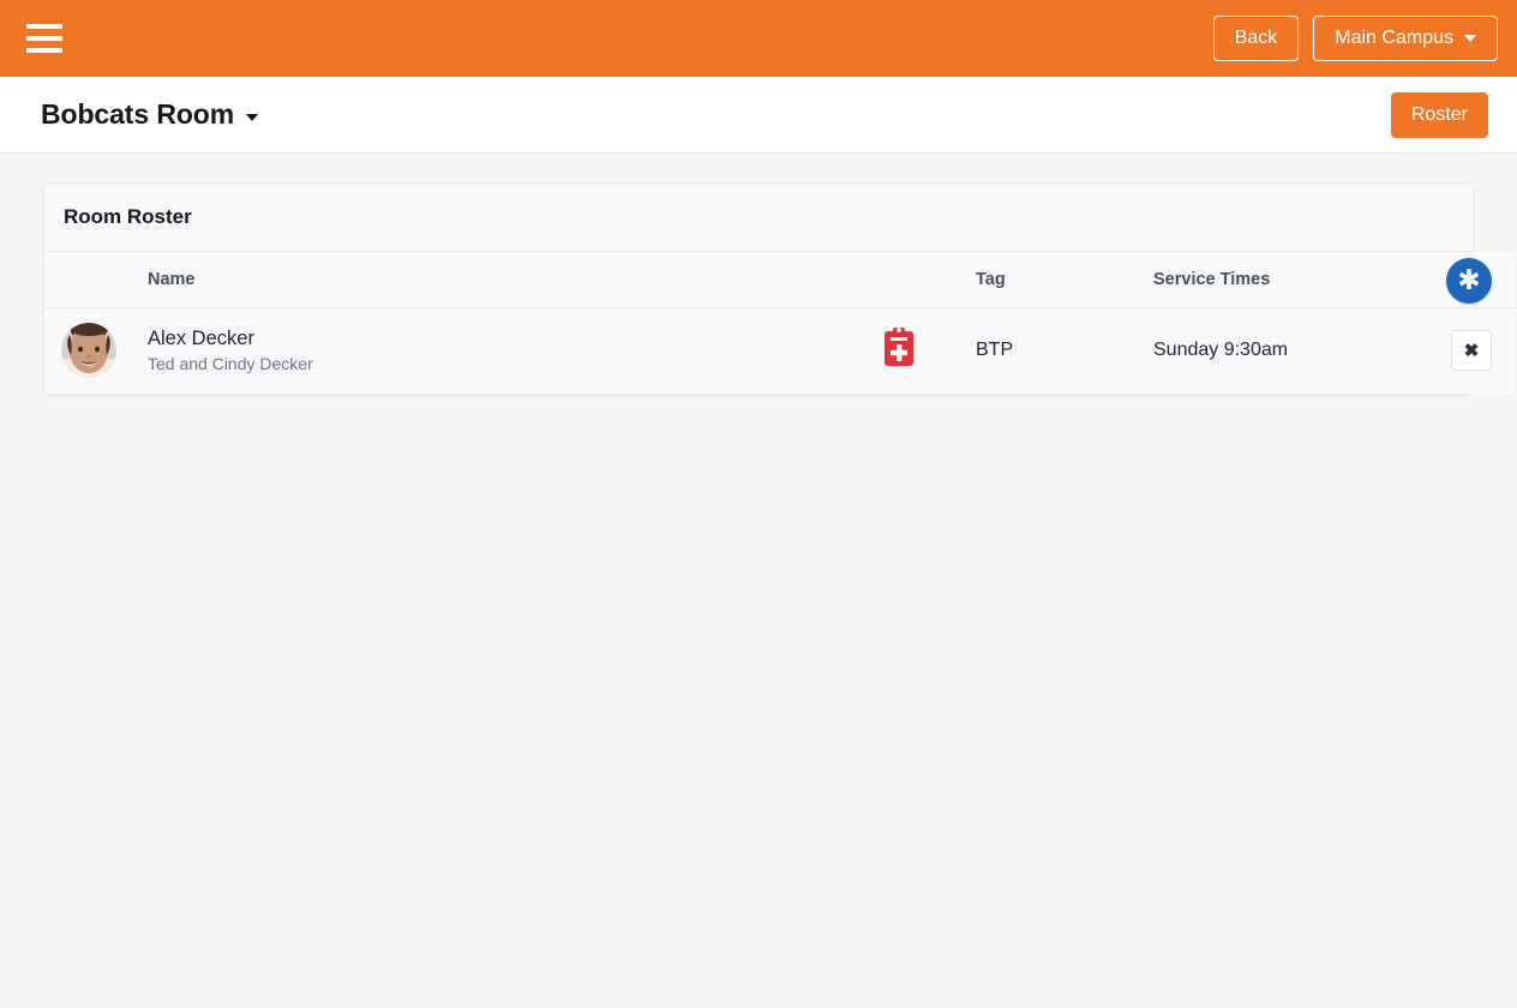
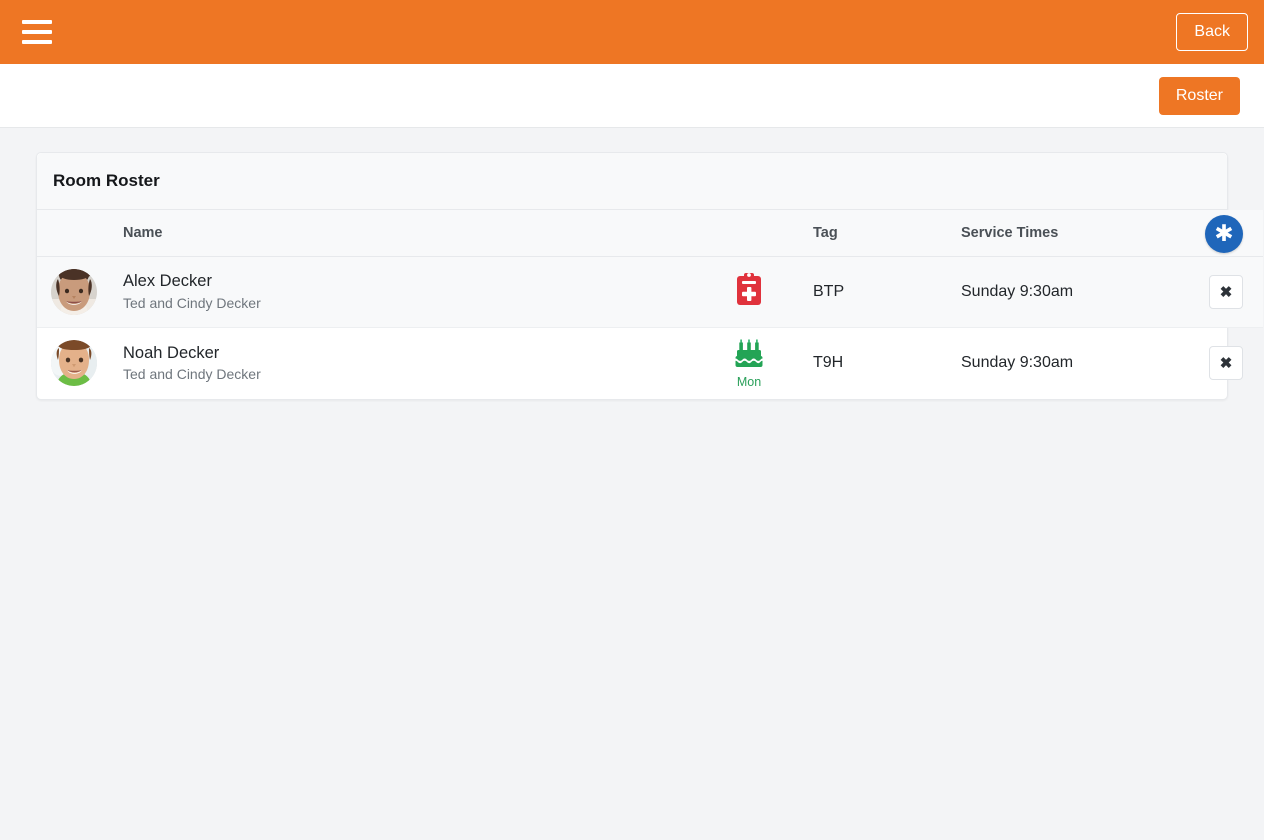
  Back
- Main Campus
- Bobcats Room
  Roster
  ✱
  Room Roster
  	Name		Tag	Service Times
  	Alex Decker Ted and Cindy Decker		BTP	Sunday 9:30am	✖
+ 	Noah Decker Ted and Cindy Decker	Mon	T9H	Sunday 9:30am	✖
